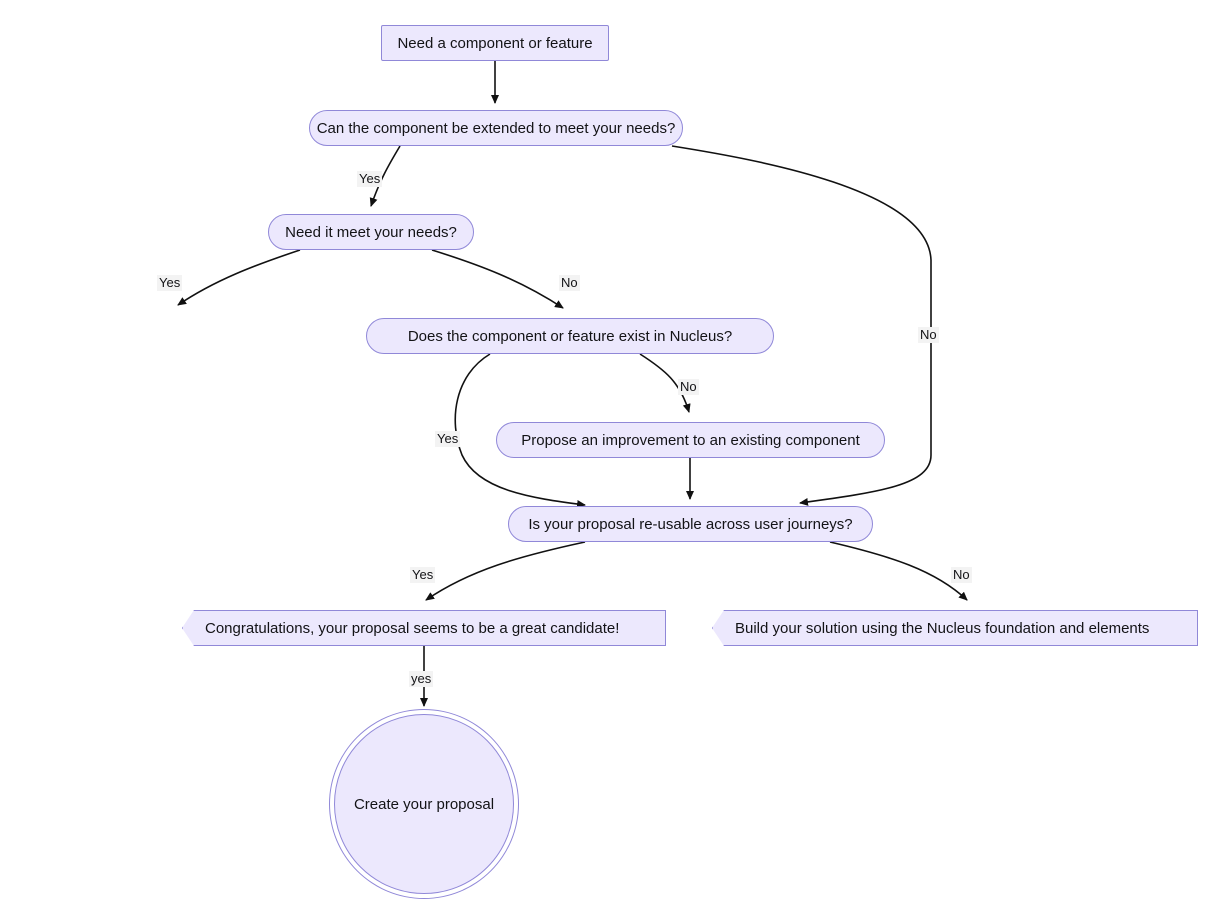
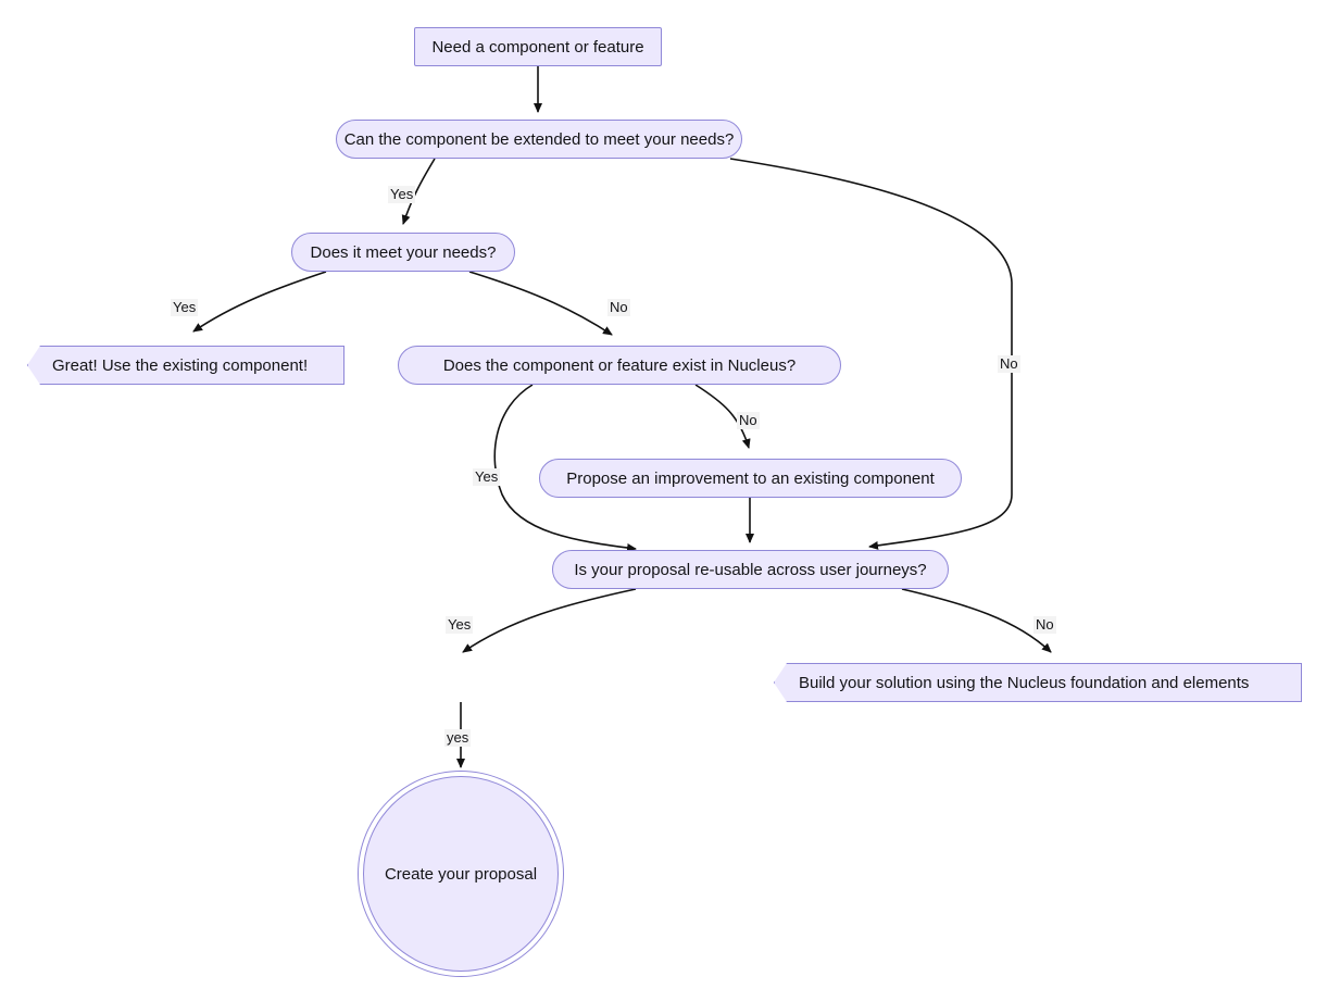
  Need a component or feature
  Can the component be extended to meet your needs?
- Need it meet your needs?
+ Does it meet your needs?
+ Great! Use the existing component!
  Does the component or feature exist in Nucleus?
  Propose an improvement to an existing component
  Is your proposal re-usable across user journeys?
- Congratulations, your proposal seems to be a great candidate!
  Build your solution using the Nucleus foundation and elements
  Create your proposal
  Yes
  No
  Yes
  No
  Yes
  No
  Yes
  No
  yes
